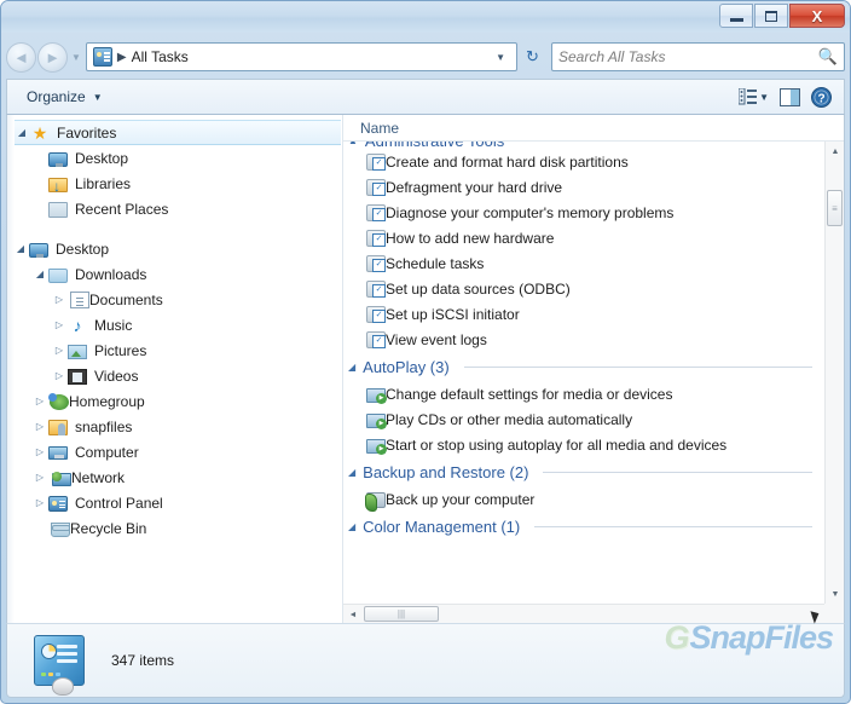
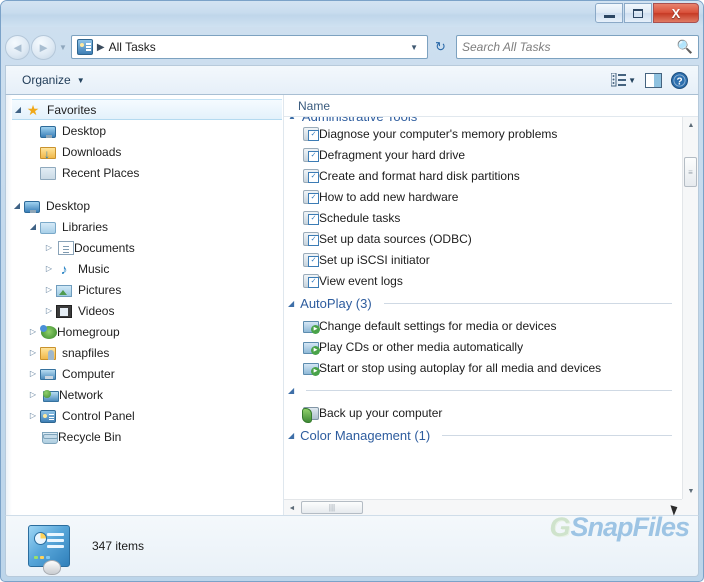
  X
  ◄
  ►
  ▼
  ▶
  All Tasks
  ▼
  ↻
  Search All Tasks
  🔍
  Organize
  ▼
  ▼
  ?
  ◢
  ★
  Favorites
  Desktop
- Libraries
+ Downloads
  Recent Places
  ◢
  Desktop
  ◢
- Downloads
+ Libraries
  ▷
  Documents
  ▷
  ♪
  Music
  ▷
  Pictures
  ▷
  Videos
  ▷
  Homegroup
  ▷
  snapfiles
  ▷
  Computer
  ▷
  Network
  ▷
  Control Panel
  Recycle Bin
  Name
- Create and format hard disk partitions
+ Diagnose your computer's memory problems
  Defragment your hard drive
- Diagnose your computer's memory problems
+ Create and format hard disk partitions
  How to add new hardware
  Schedule tasks
  Set up data sources (ODBC)
  Set up iSCSI initiator
  View event logs
  ◢
  AutoPlay (3)
  Change default settings for media or devices
  Play CDs or other media automatically
  Start or stop using autoplay for all media and devices
  ◢
- Backup and Restore (2)
  Back up your computer
  ◢
  Color Management (1)
  ≡
  |||
  347 items
  G
  SnapFiles
